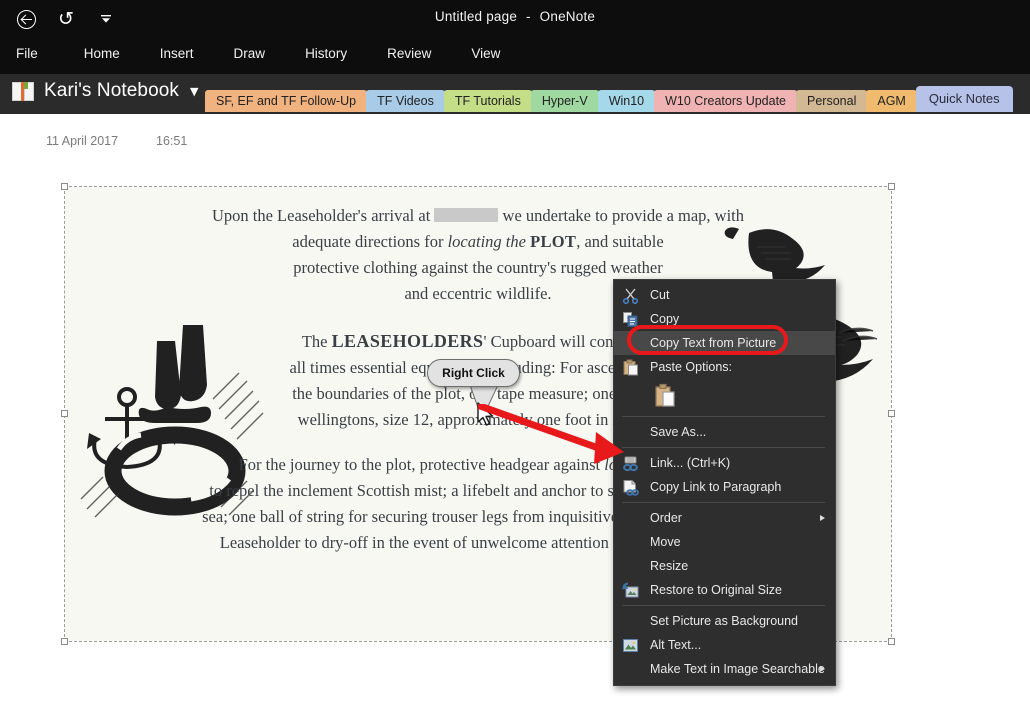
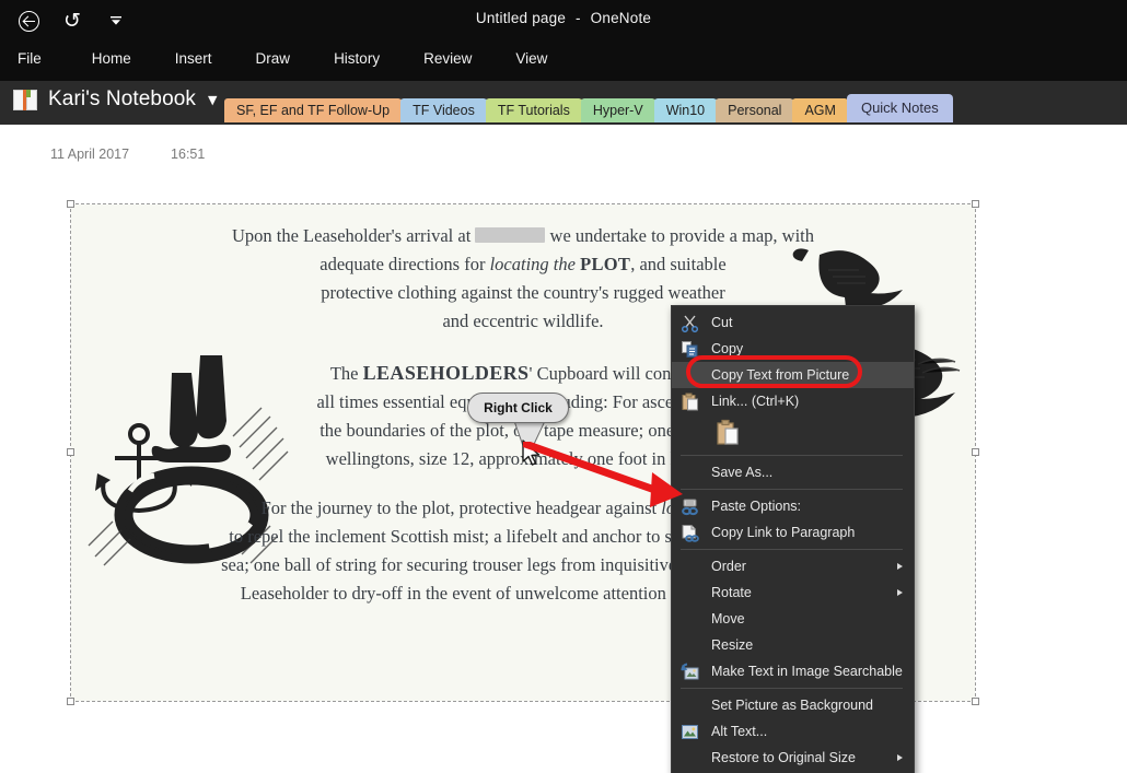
  ↺
  Untitled page - OneNote
  File
  Home
  Insert
  Draw
  History
  Review
  View
  Kari's Notebook
  ▼
  SF, EF and TF Follow-Up
  TF Videos
  TF Tutorials
  Hyper-V
  Win10
- W10 Creators Update
  Personal
  AGM
  Quick Notes
  11 April 2017
  16:51
  Upon the Leaseholder's arrival at we undertake to provide a map, with
  adequate directions for locating the PLOT, and suitable
  protective clothing against the country's rugged weather
  and eccentric wildlife.
  The LEASEHOLDERS' Cupboard will con
  the boundaries of the plot, tape measure; on
  wellingtons, size 12, appromay one foot in
  For the journey to the plot, protective headgear against l
  to repel the inclement Scottish mist; a lifebelt and anchor to s
  sea; one ball of string for securing trouser legs from inquisitiv
  Leaseholder to dry-off in the event of unwelcome attention
  Right Click
  Cut
  Copy
  Copy Text from Picture
- Paste Options:
+ Link... (Ctrl+K)
  Save As...
- Link... (Ctrl+K)
+ Paste Options:
  Copy Link to Paragraph
  Order
+ Rotate
  Move
  Resize
- Restore to Original Size
+ Make Text in Image Searchable
  Set Picture as Background
  Alt Text...
- Make Text in Image Searchable
+ Restore to Original Size
